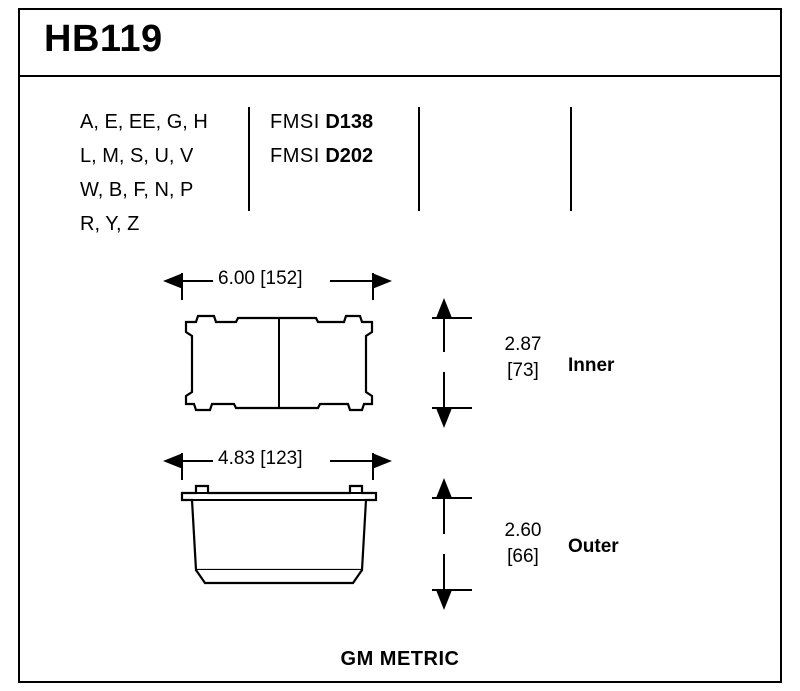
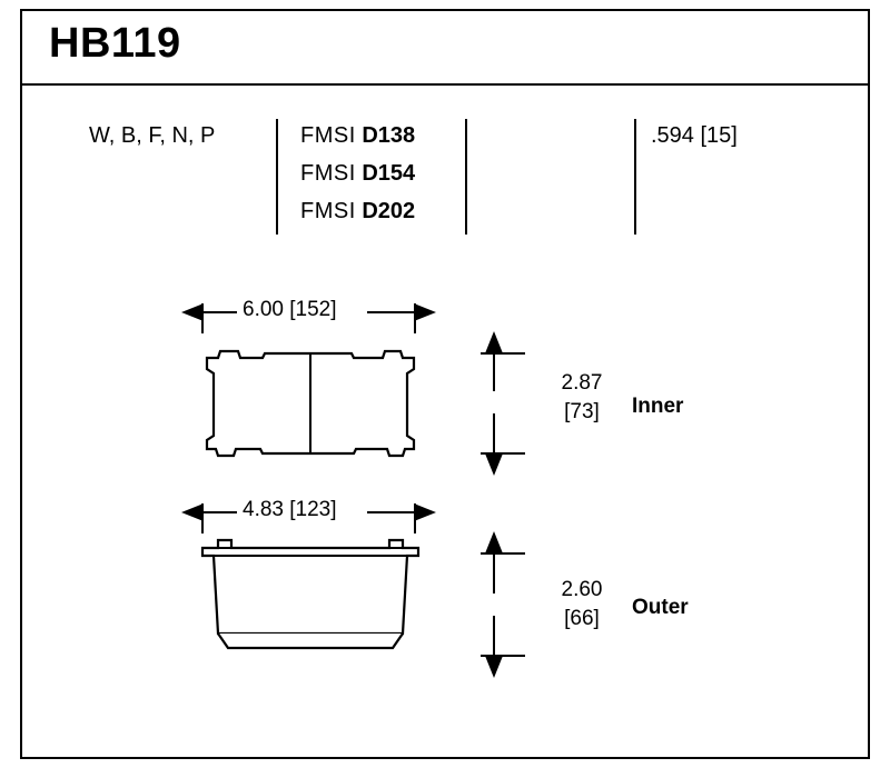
  HB119
- A, E, EE, G, H
- L, M, S, U, V
  W, B, F, N, P
- R, Y, Z
  FMSI D138
+ FMSI D154
  FMSI D202
+ .594 [15]
  6.00 [152]
  4.83 [123]
  2.87
  [73]
  2.60
  [66]
  Inner
  Outer
- GM METRIC
